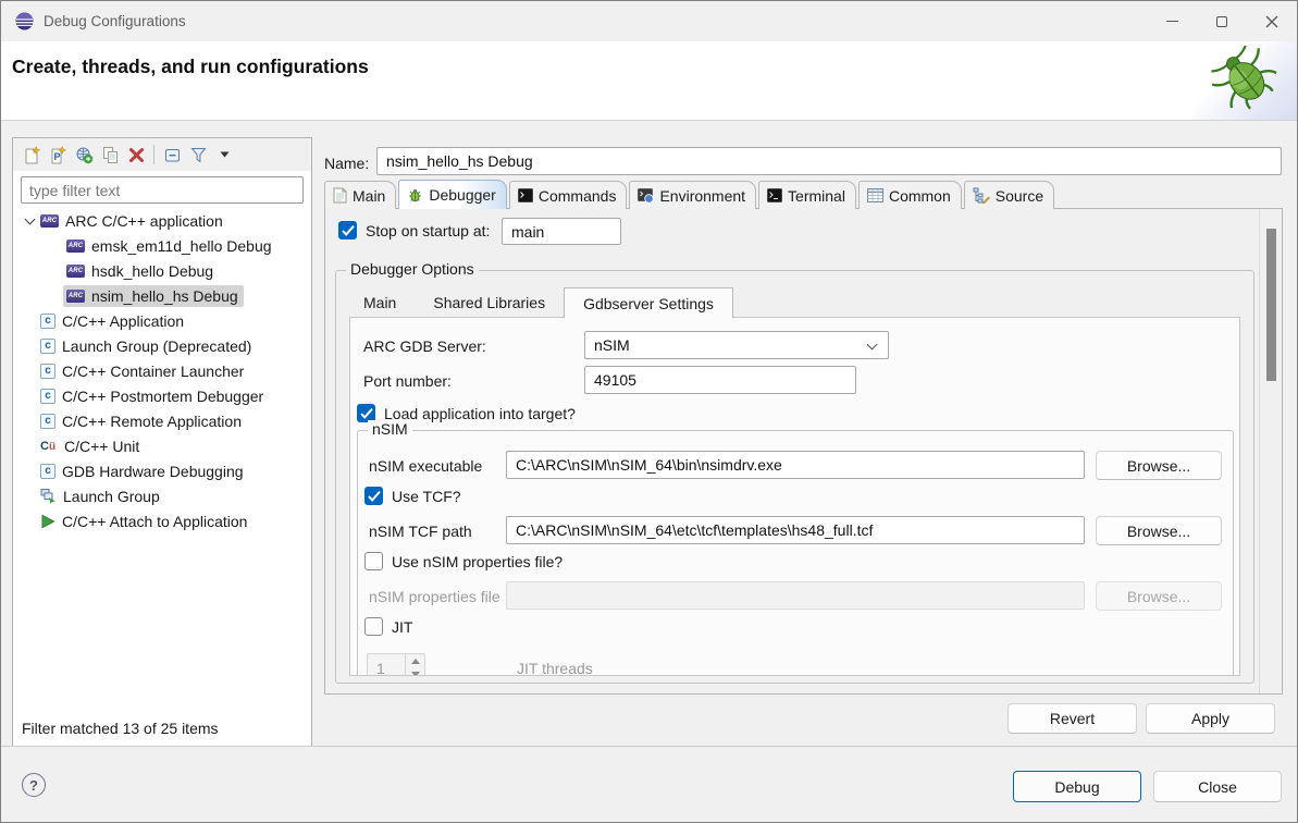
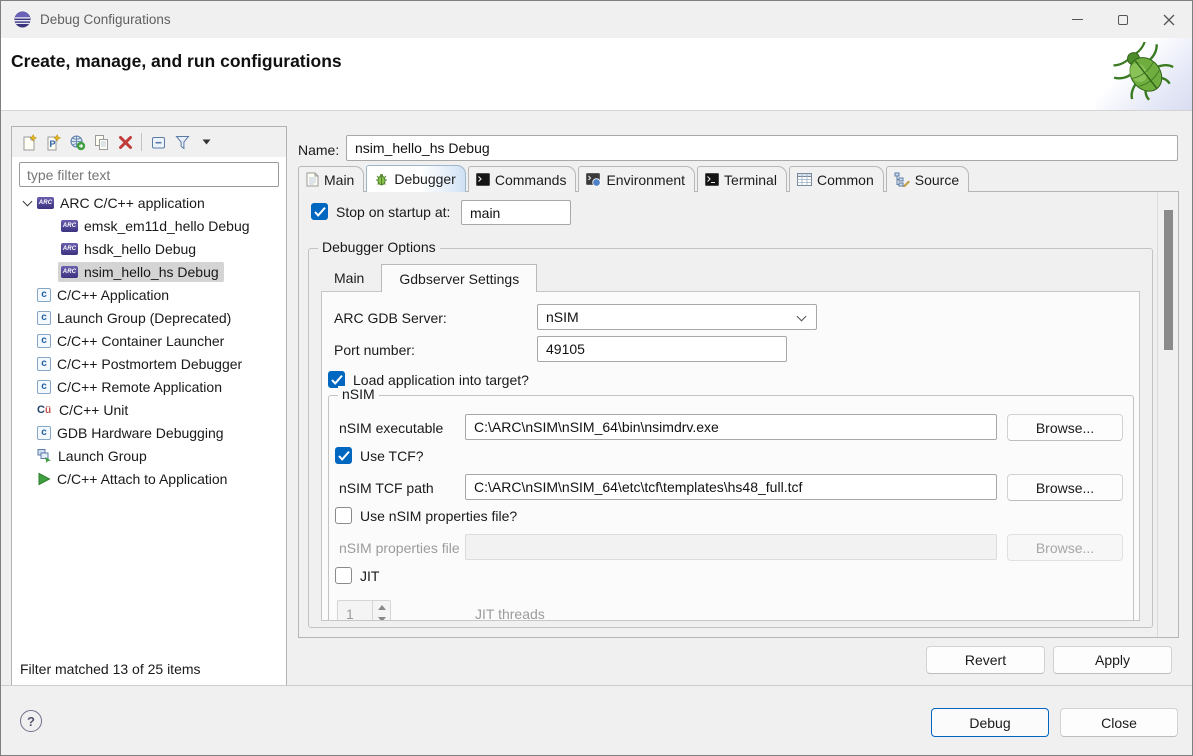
  Debug Configurations
- Create, threads, and run configurations
+ Create, manage, and run configurations
  P
  type filter text
  ARC C/C++ application
  emsk_em11d_hello Debug
  hsdk_hello Debug
  nsim_hello_hs Debug
  c
  C/C++ Application
  c
  Launch Group (Deprecated)
  c
  C/C++ Container Launcher
  c
  C/C++ Postmortem Debugger
  c
  C/C++ Remote Application
  Cü
  C/C++ Unit
  c
  GDB Hardware Debugging
  Launch Group
  C/C++ Attach to Application
  Filter matched 13 of 25 items
  Name:
  nsim_hello_hs Debug
  Main
  Debugger
  Commands
  Environment
  Terminal
  Common
  Source
  Stop on startup at:
  main
  Debugger Options
  Main
- Shared Libraries
  Gdbserver Settings
  ARC GDB Server:
  nSIM
  Port number:
  49105
  Load application into target?
  nSIM
  nSIM executable
  C:\ARC\nSIM\nSIM_64\bin\nsimdrv.exe
  Browse...
  Use TCF?
  nSIM TCF path
  C:\ARC\nSIM\nSIM_64\etc\tcf\templates\hs48_full.tcf
  Browse...
  Use nSIM properties file?
  nSIM properties file
  Browse...
  JIT
  1
  JIT threads
  Revert
  Apply
  ?
  Debug
  Close
